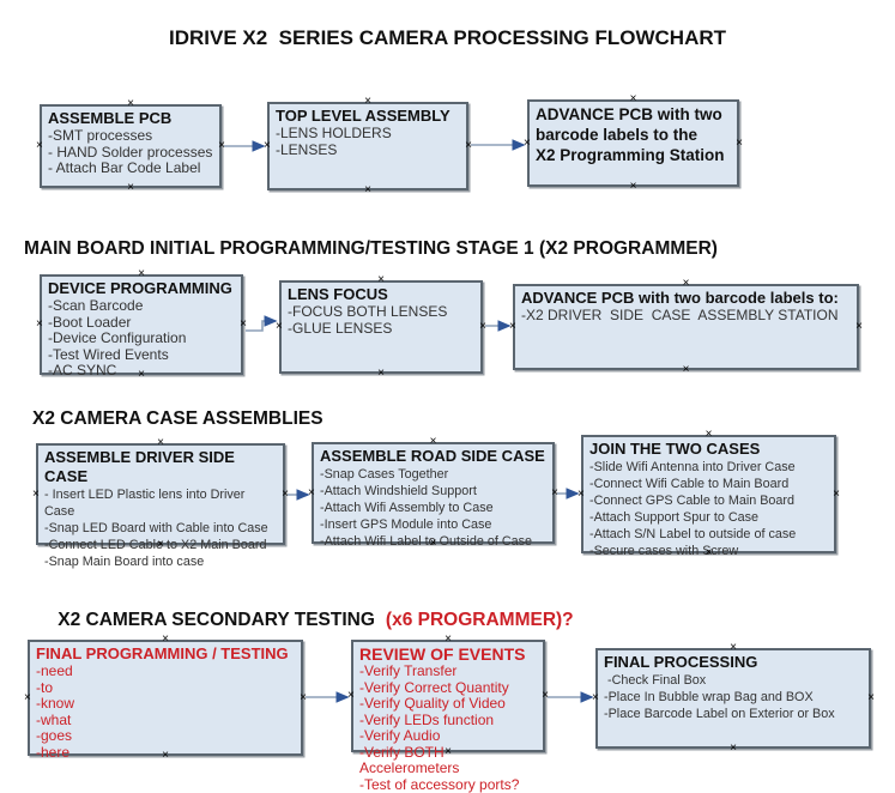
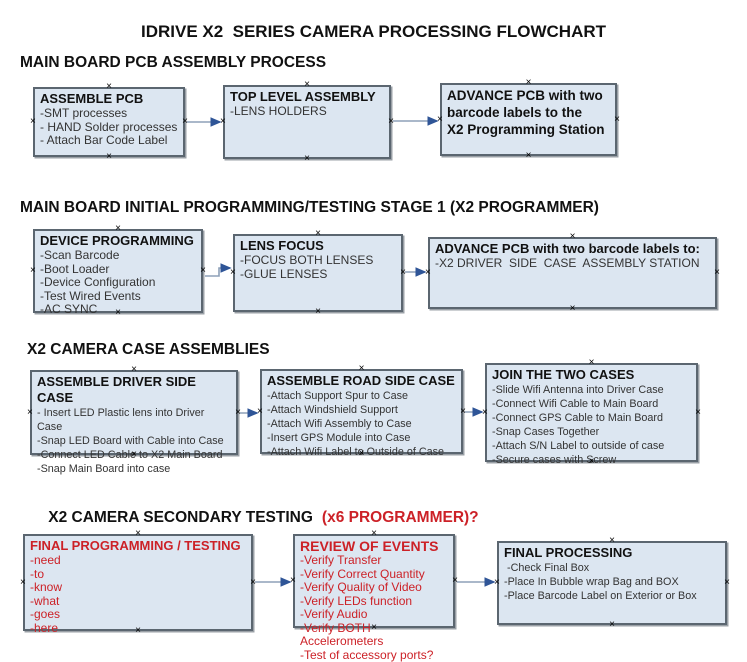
  IDRIVE X2 SERIES CAMERA PROCESSING FLOWCHART
+ MAIN BOARD PCB ASSEMBLY PROCESS
  MAIN BOARD INITIAL PROGRAMMING/TESTING STAGE 1 (X2 PROGRAMMER)
  X2 CAMERA CASE ASSEMBLIES
  X2 CAMERA SECONDARY TESTING (x6 PROGRAMMER)?
  ×
  ×
  ×
  ×
  ASSEMBLE PCB
  -SMT processes
  - HAND Solder processes
  - Attach Bar Code Label
  ×
  ×
  ×
  ×
  TOP LEVEL ASSEMBLY
  -LENS HOLDERS
- -LENSES
  ×
  ×
  ×
  ×
  ADVANCE PCB with two
  barcode labels to the
  X2 Programming Station
  ×
  ×
  ×
  ×
  DEVICE PROGRAMMING
  -Scan Barcode
  -Boot Loader
  -Device Configuration
  -Test Wired Events
  -AC SYNC
  ×
  ×
  ×
  ×
  LENS FOCUS
  -FOCUS BOTH LENSES
  -GLUE LENSES
  ×
  ×
  ×
  ×
  ADVANCE PCB with two barcode labels to:
  -X2 DRIVER SIDE CASE ASSEMBLY STATION
  ×
  ×
  ×
  ×
  ASSEMBLE DRIVER SIDE CASE
  - Insert LED Plastic lens into Driver Case
  -Snap LED Board with Cable into Case
  -Connect LED Cable to X2 Main Board
  -Snap Main Board into case
  ×
  ×
  ×
  ×
  ASSEMBLE ROAD SIDE CASE
- -Snap Cases Together
+ -Attach Support Spur to Case
  -Attach Windshield Support
  -Attach Wifi Assembly to Case
  -Insert GPS Module into Case
  -Attach Wifi Label to Outside of Case
  ×
  ×
  ×
  ×
  JOIN THE TWO CASES
  -Slide Wifi Antenna into Driver Case
  -Connect Wifi Cable to Main Board
  -Connect GPS Cable to Main Board
- -Attach Support Spur to Case
+ -Snap Cases Together
  -Attach S/N Label to outside of case
  -Secure cases with Screw
  ×
  ×
  ×
  ×
  FINAL PROGRAMMING / TESTING
  -need
  -to
  -know
  -what
  -goes
  -here
  ×
  ×
  ×
  ×
  REVIEW OF EVENTS
  -Verify Transfer
  -Verify Correct Quantity
  -Verify Quality of Video
  -Verify LEDs function
  -Verify Audio
  -Verify BOTH Accelerometers
  -Test of accessory ports?
  ×
  ×
  ×
  ×
  FINAL PROCESSING
  -Check Final Box
  -Place In Bubble wrap Bag and BOX
  -Place Barcode Label on Exterior or Box
